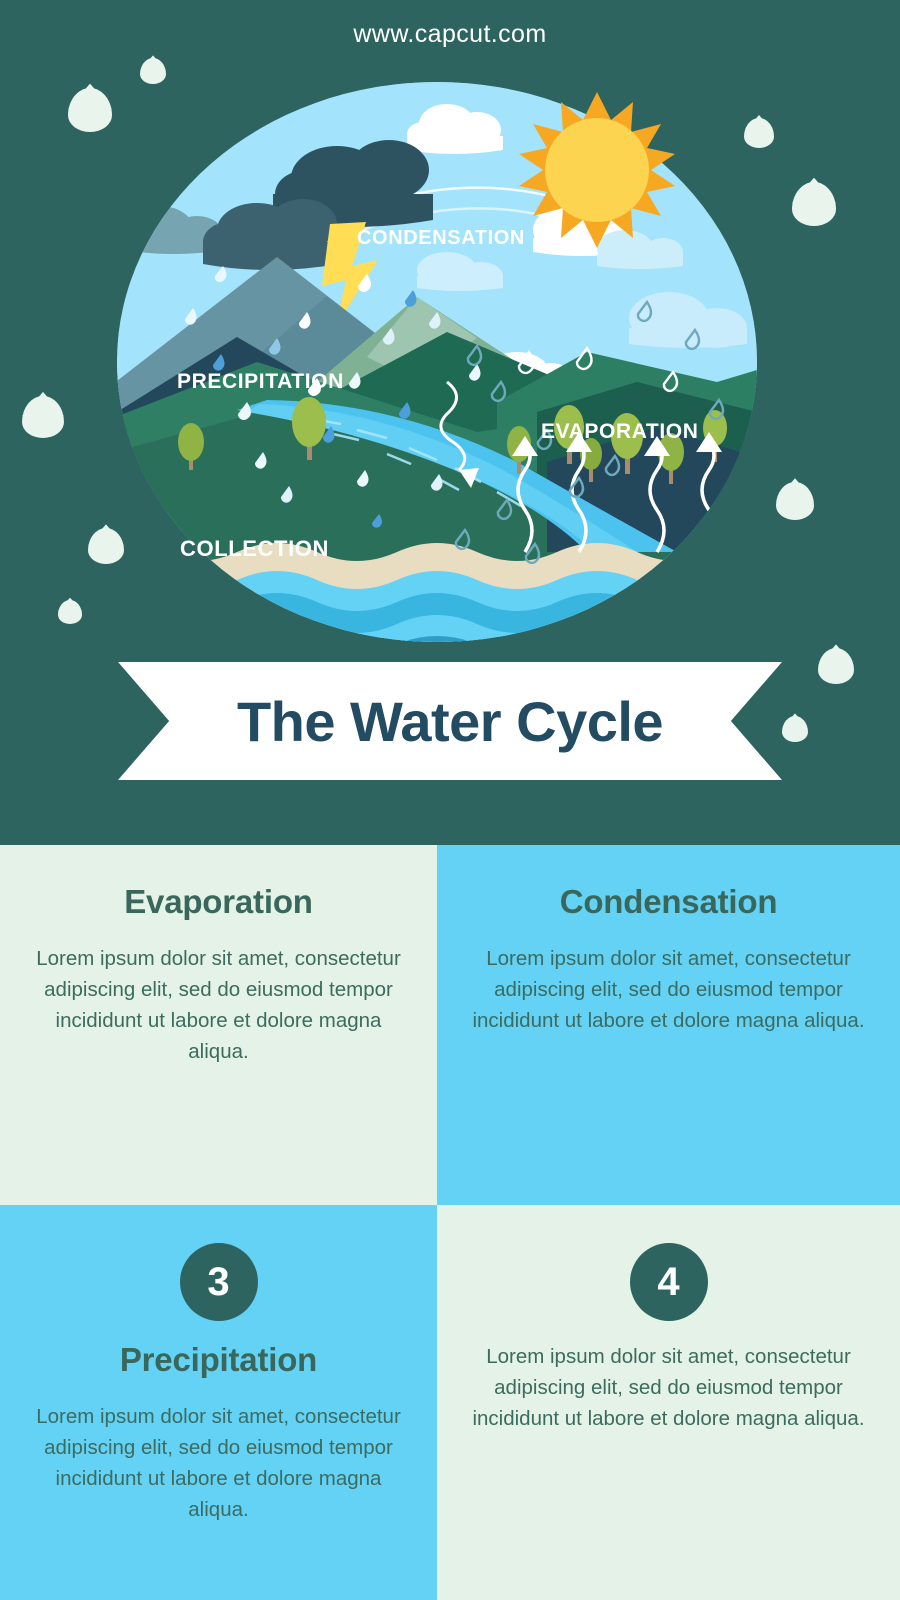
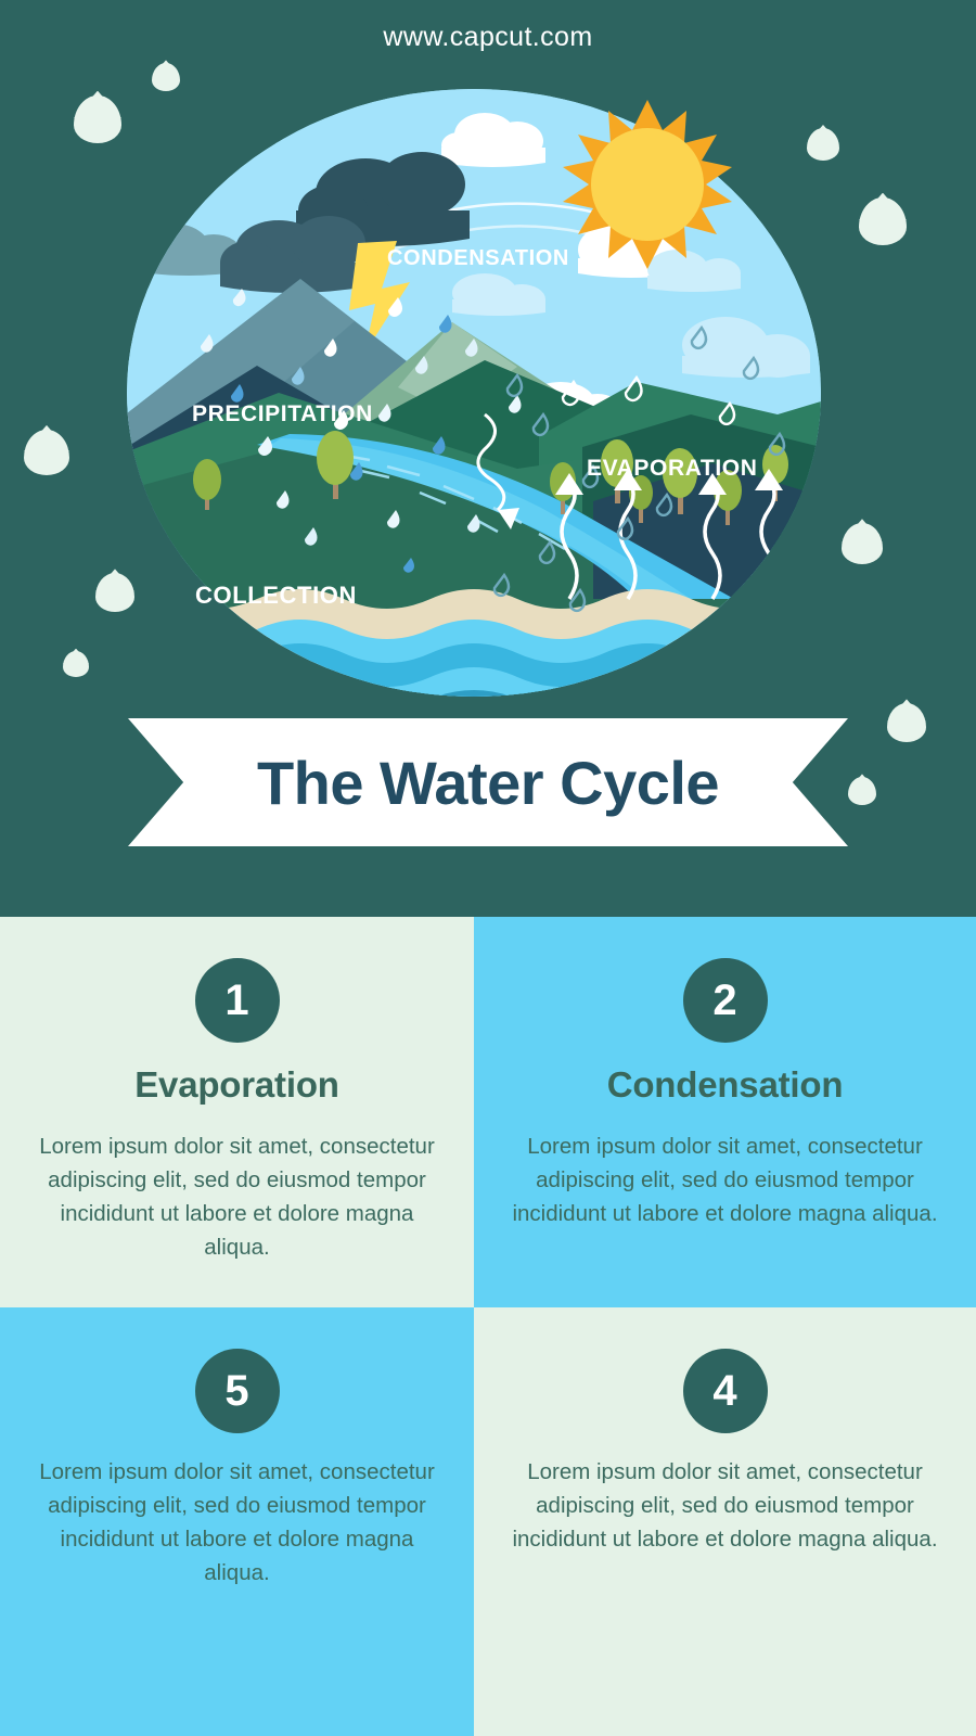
  www.capcut.com
  CONDENSATION
  PRECIPITATION
  EVAPORATION
  COLLECTION
  The Water Cycle
+ 1
  Evaporation
  Lorem ipsum dolor sit amet, consectetur adipiscing elit, sed do eiusmod tempor incididunt ut labore et dolore magna aliqua.
+ 2
  Condensation
  Lorem ipsum dolor sit amet, consectetur adipiscing elit, sed do eiusmod tempor incididunt ut labore et dolore magna aliqua.
- 3
+ 5
- Precipitation
  Lorem ipsum dolor sit amet, consectetur adipiscing elit, sed do eiusmod tempor incididunt ut labore et dolore magna aliqua.
  4
  Lorem ipsum dolor sit amet, consectetur adipiscing elit, sed do eiusmod tempor incididunt ut labore et dolore magna aliqua.
